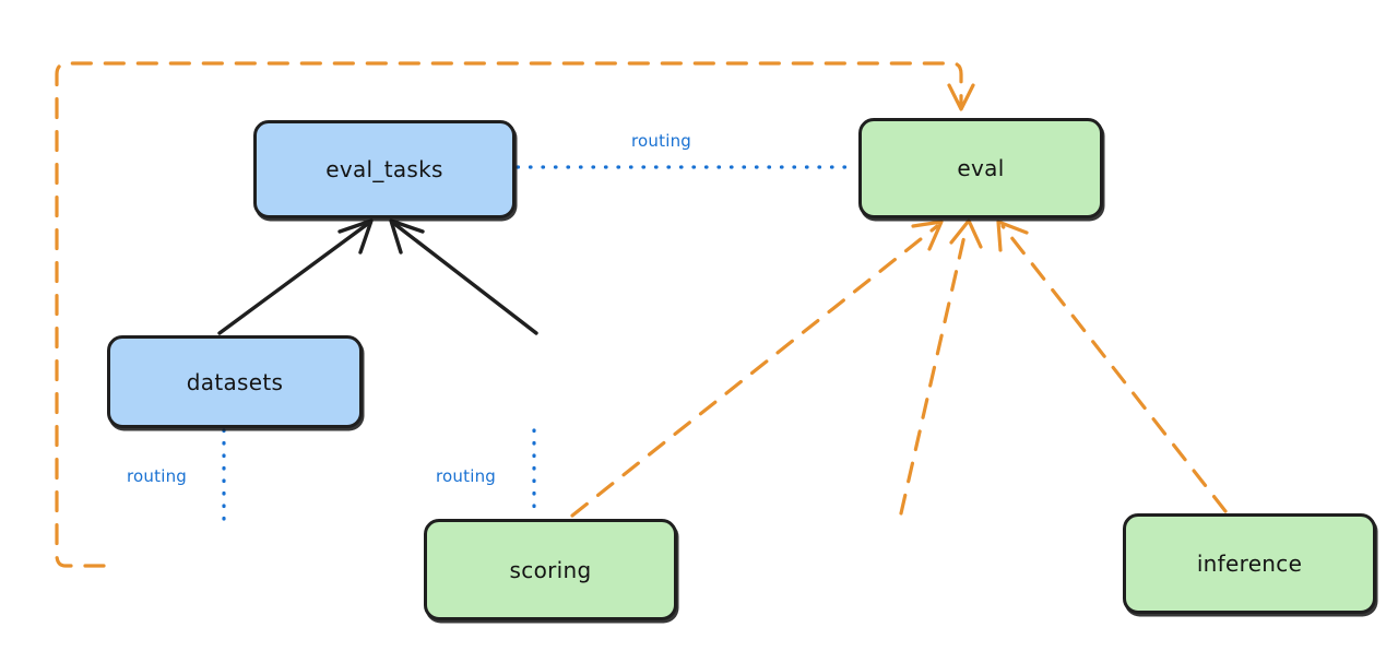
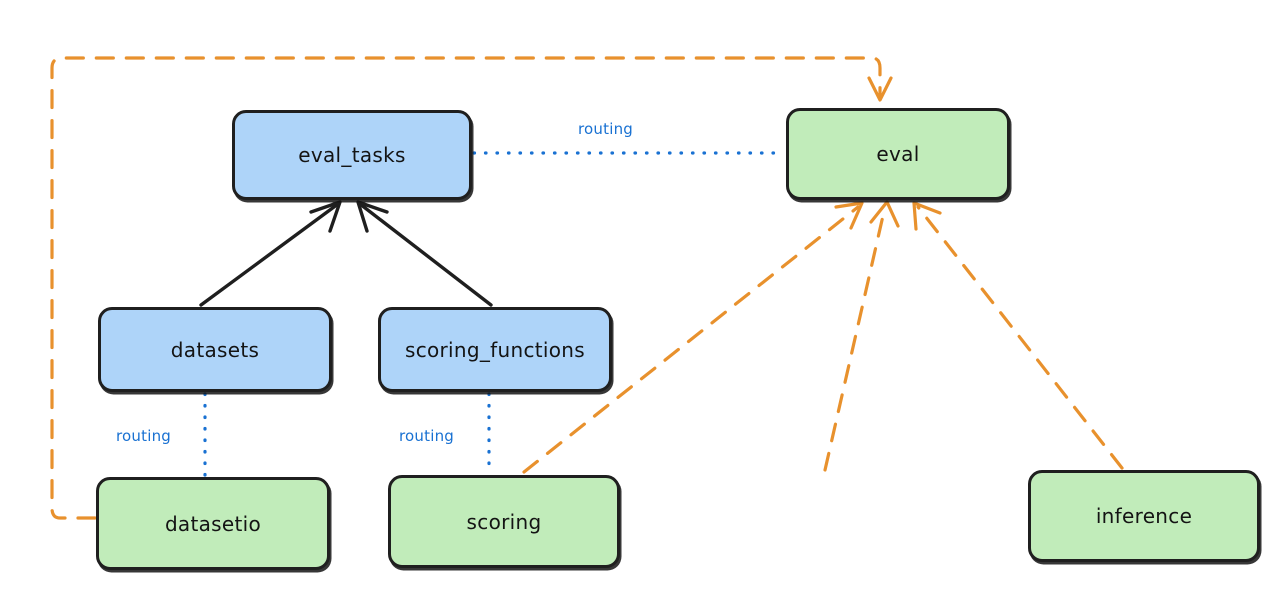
  eval_tasks
  eval
  datasets
+ scoring_functions
+ datasetio
  scoring
  inference
  routing
  routing
  routing
